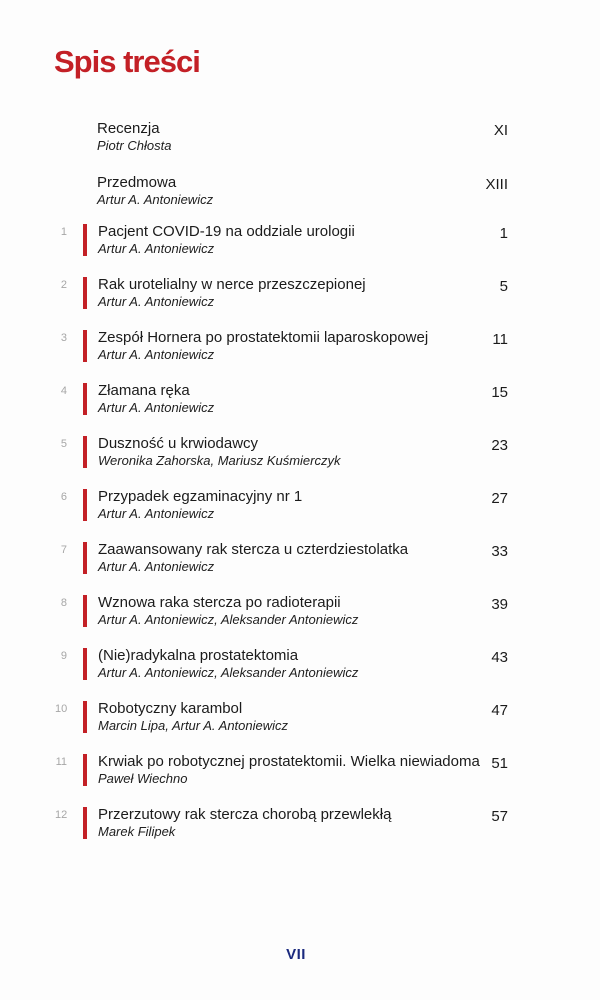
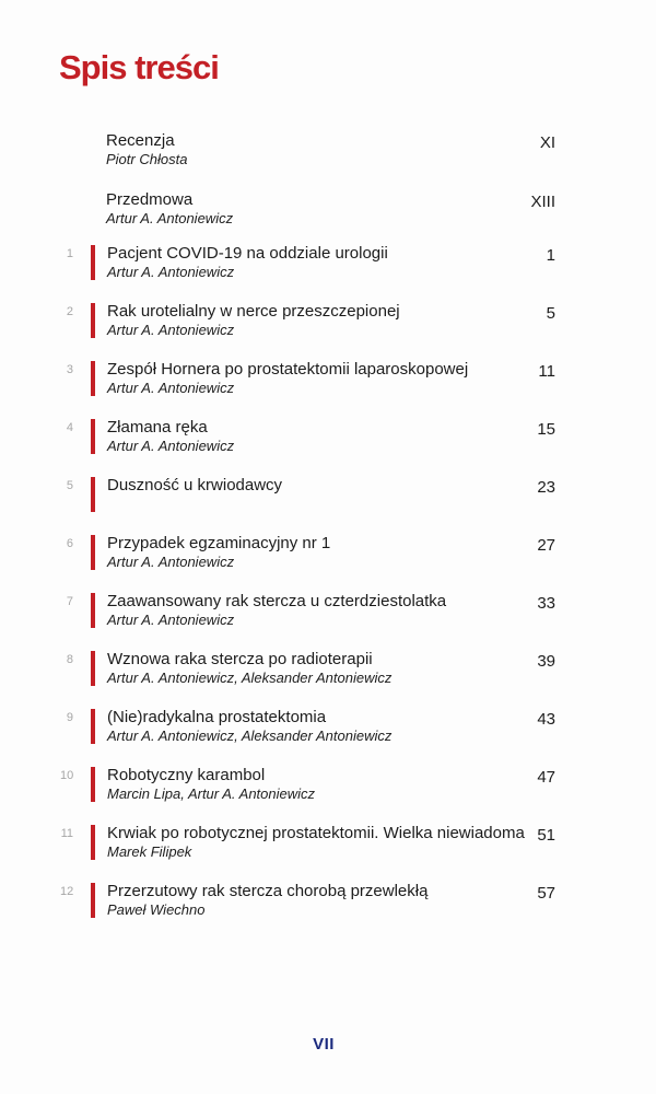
  Spis treści
  Recenzja
  Piotr Chłosta
  XI
  Przedmowa
  Artur A. Antoniewicz
  XIII
  1
  Pacjent COVID-19 na oddziale urologii
  Artur A. Antoniewicz
  1
  2
  Rak urotelialny w nerce przeszczepionej
  Artur A. Antoniewicz
  5
  3
  Zespół Hornera po prostatektomii laparoskopowej
  Artur A. Antoniewicz
  11
  4
  Złamana ręka
  Artur A. Antoniewicz
  15
  5
  Duszność u krwiodawcy
- Weronika Zahorska, Mariusz Kuśmierczyk
  23
  6
  Przypadek egzaminacyjny nr 1
  Artur A. Antoniewicz
  27
  7
  Zaawansowany rak stercza u czterdziestolatka
  Artur A. Antoniewicz
  33
  8
  Wznowa raka stercza po radioterapii
  Artur A. Antoniewicz, Aleksander Antoniewicz
  39
  9
  (Nie)radykalna prostatektomia
  Artur A. Antoniewicz, Aleksander Antoniewicz
  43
  10
  Robotyczny karambol
  Marcin Lipa, Artur A. Antoniewicz
  47
  11
  Krwiak po robotycznej prostatektomii. Wielka niewiadoma
- Paweł Wiechno
+ Marek Filipek
  51
  12
  Przerzutowy rak stercza chorobą przewlekłą
- Marek Filipek
+ Paweł Wiechno
  57
  VII
